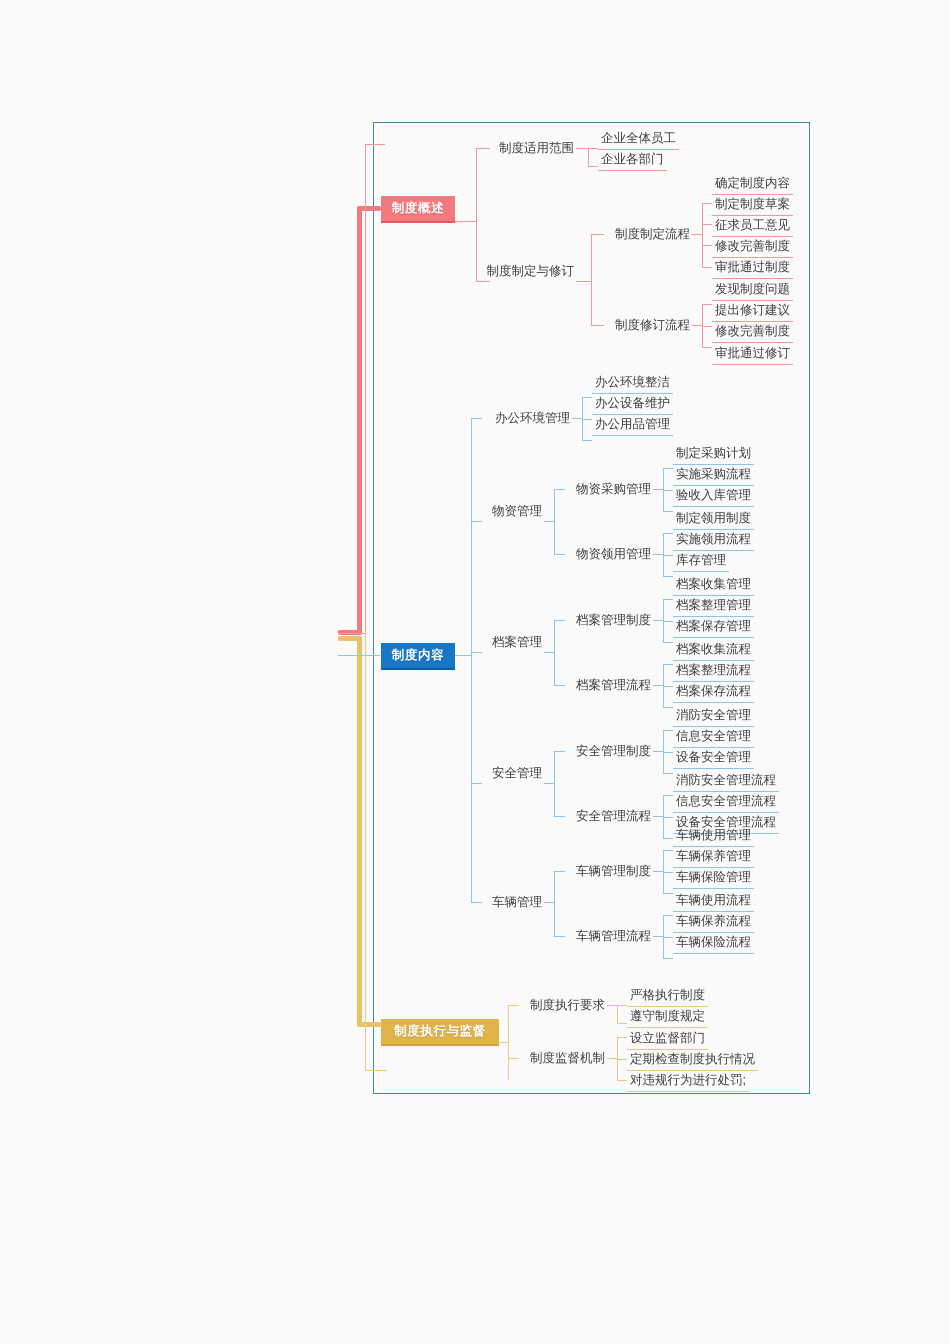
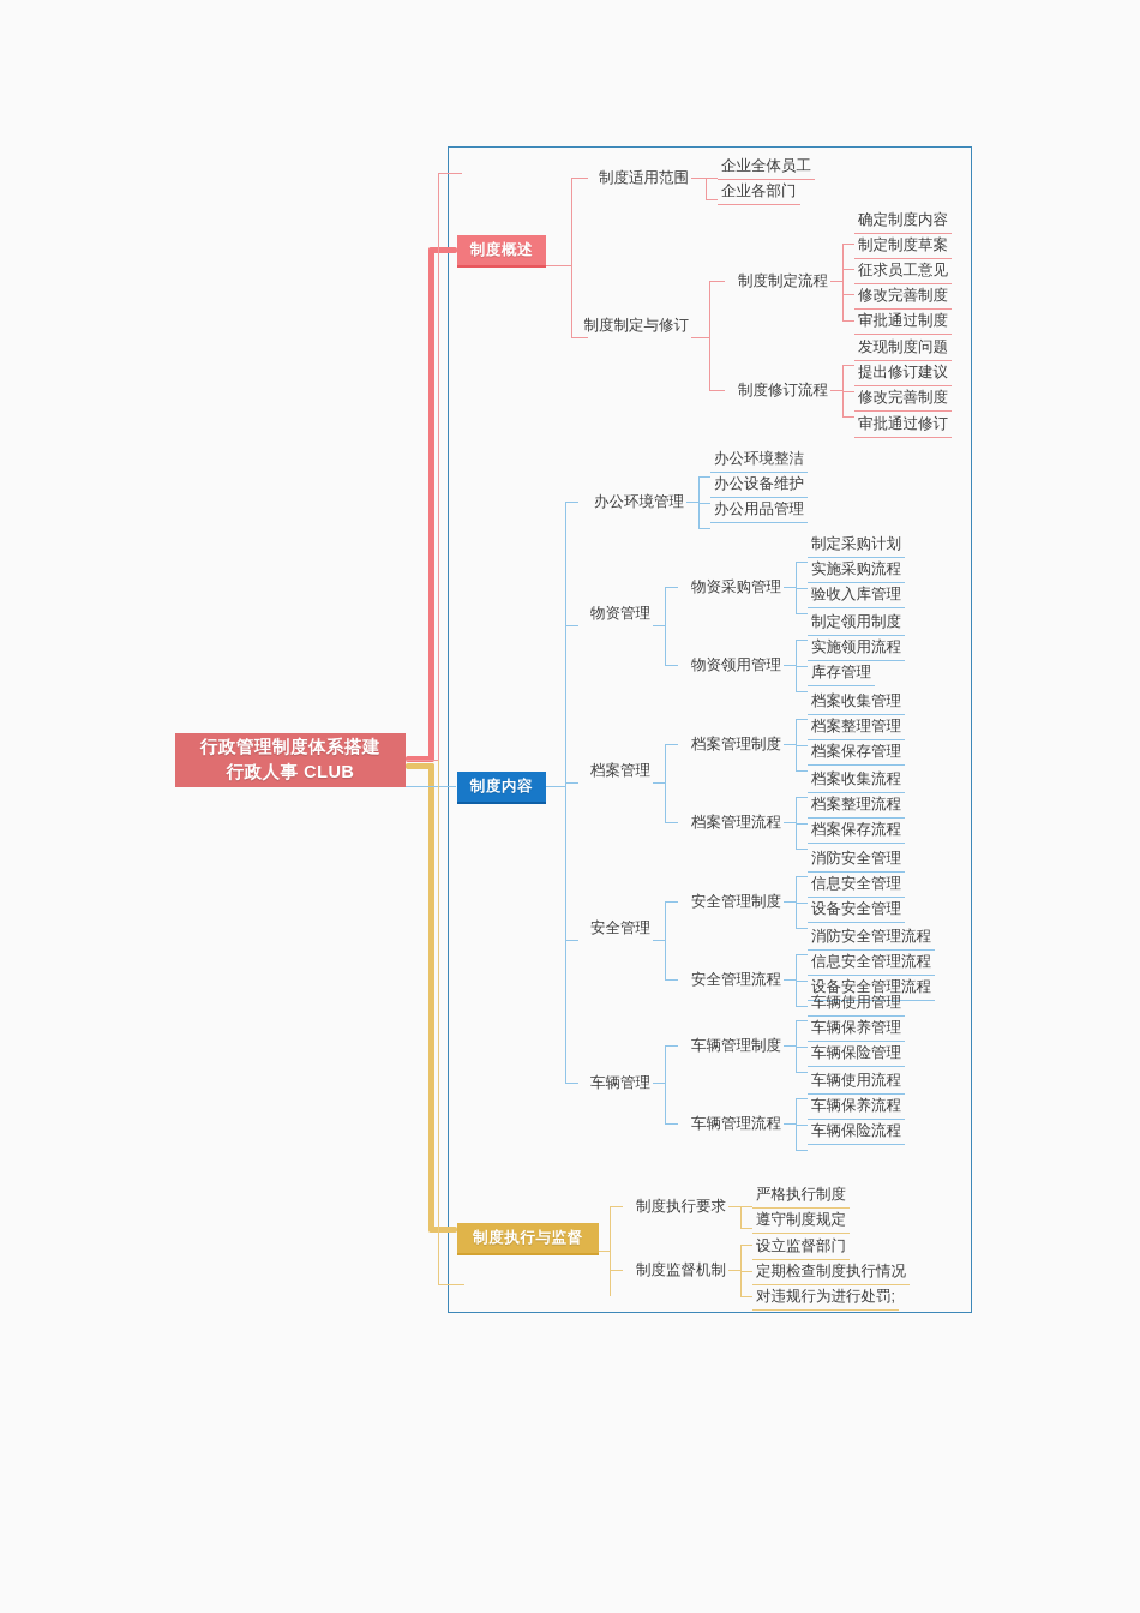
+ 行政管理制度体系搭建
+ 行政人事 CLUB
  制度概述
  制度适用范围
  企业全体员工
  企业各部门
  制度制定与修订
  制度制定流程
  确定制度内容
  制定制度草案
  征求员工意见
  修改完善制度
  审批通过制度
  制度修订流程
  发现制度问题
  提出修订建议
  修改完善制度
  审批通过修订
  制度内容
  办公环境管理
  办公环境整洁
  办公设备维护
  办公用品管理
  物资管理
  物资采购管理
  制定采购计划
  实施采购流程
  验收入库管理
  物资领用管理
  制定领用制度
  实施领用流程
  库存管理
  档案管理
  档案管理制度
  档案收集管理
  档案整理管理
  档案保存管理
  档案管理流程
  档案收集流程
  档案整理流程
  档案保存流程
  安全管理
  安全管理制度
  消防安全管理
  信息安全管理
  设备安全管理
  安全管理流程
  消防安全管理流程
  信息安全管理流程
  设备安全管理流程
  车辆管理
  车辆管理制度
  车辆使用管理
  车辆保养管理
  车辆保险管理
  车辆管理流程
  车辆使用流程
  车辆保养流程
  车辆保险流程
  制度执行与监督
  制度执行要求
  严格执行制度
  遵守制度规定
  制度监督机制
  设立监督部门
  定期检查制度执行情况
  对违规行为进行处罚;
